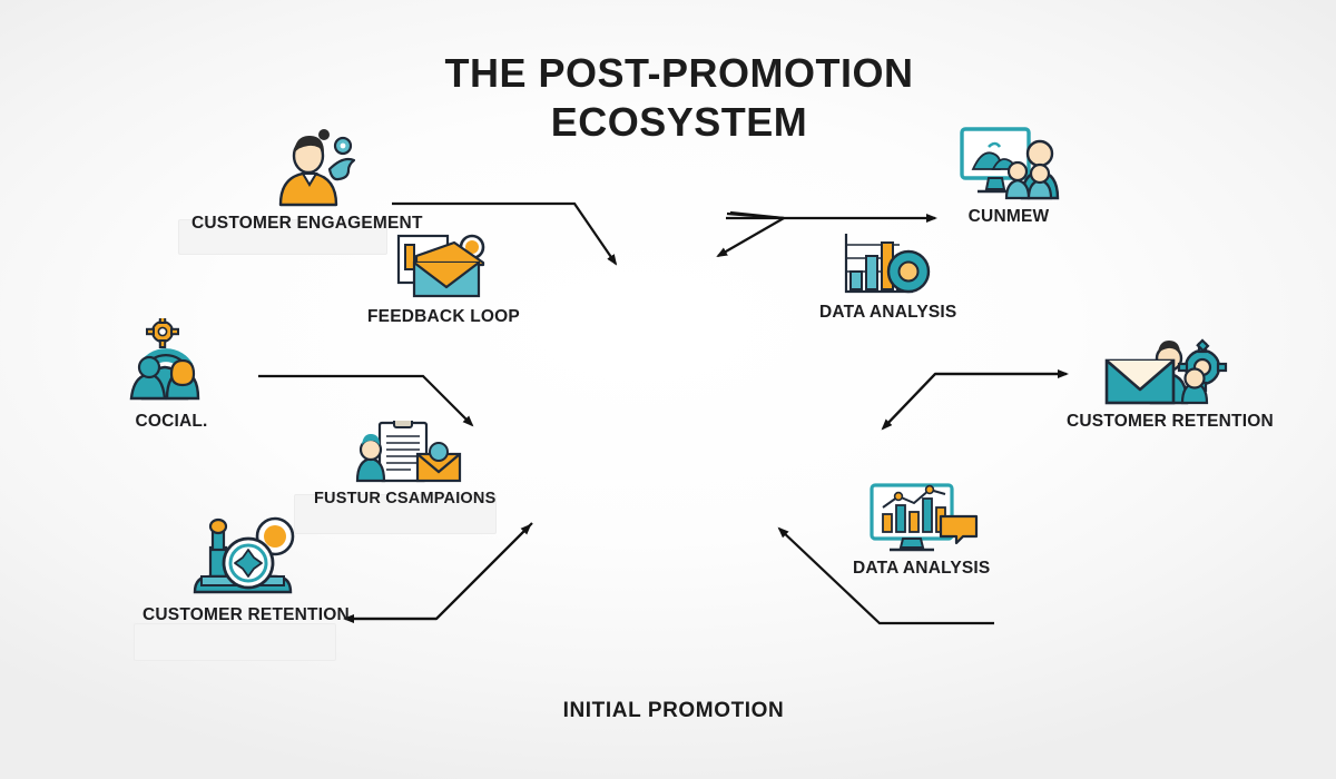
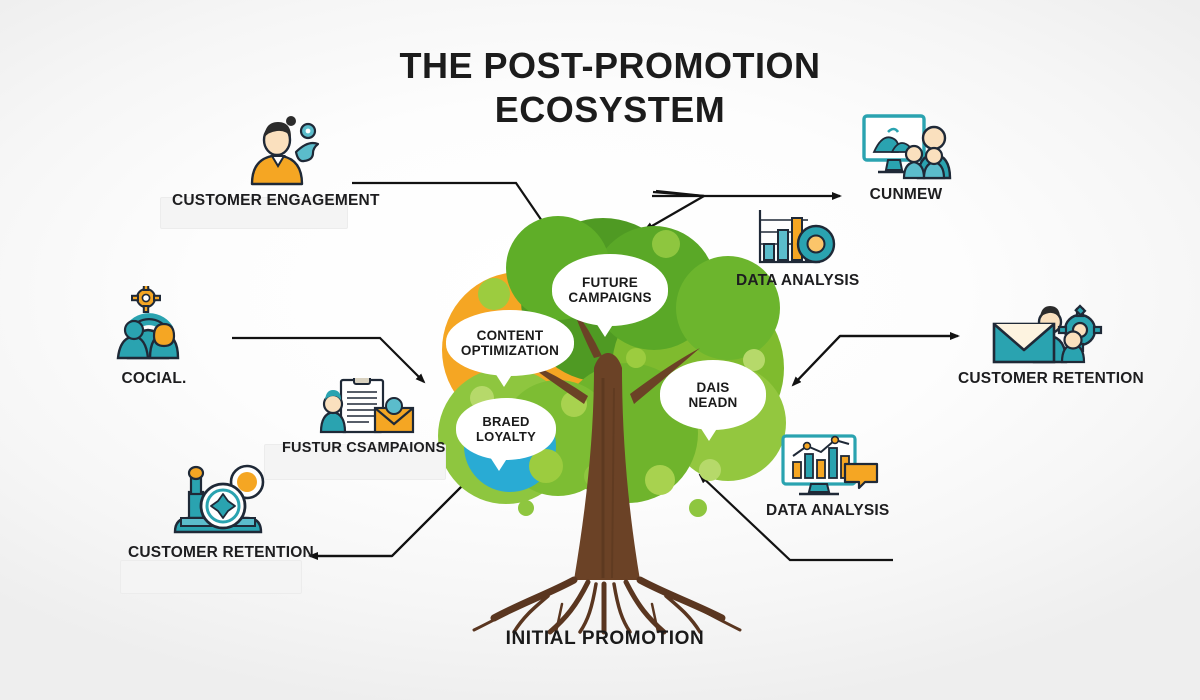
  THE POST-PROMOTION
  ECOSYSTEM
+ FUTURE
+ CAMPAIGNS
+ CONTENT
+ OPTIMIZATION
+ DAIS
+ NEADN
+ BRAED
+ LOYALTY
  INITIAL PROMOTION
  CUSTOMER ENGAGEMENT
- FEEDBACK LOOP
  DATA ANALYSIS
  CUNMEW
  COCIAL.
  FUSTUR CSAMPAIONS
  CUSTOMER RETENTION
  DATA ANALYSIS
  CUSTOMER RETENTION
